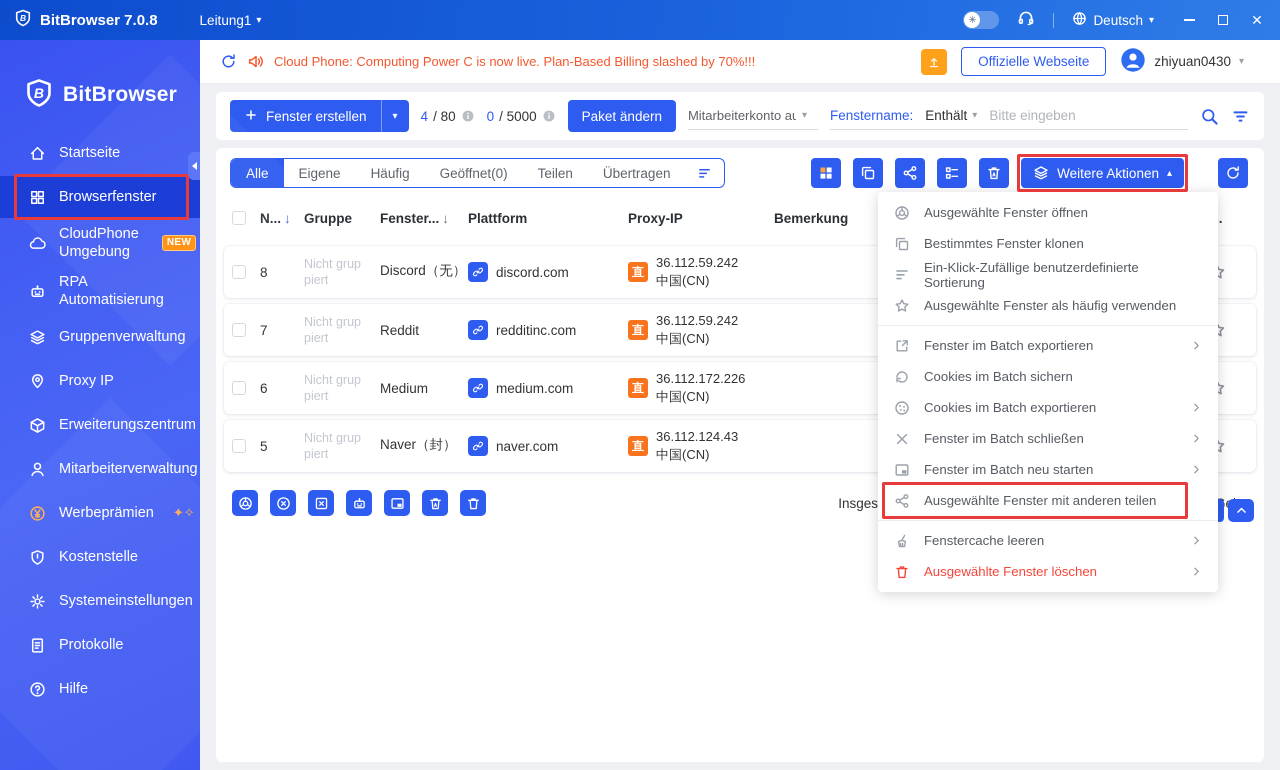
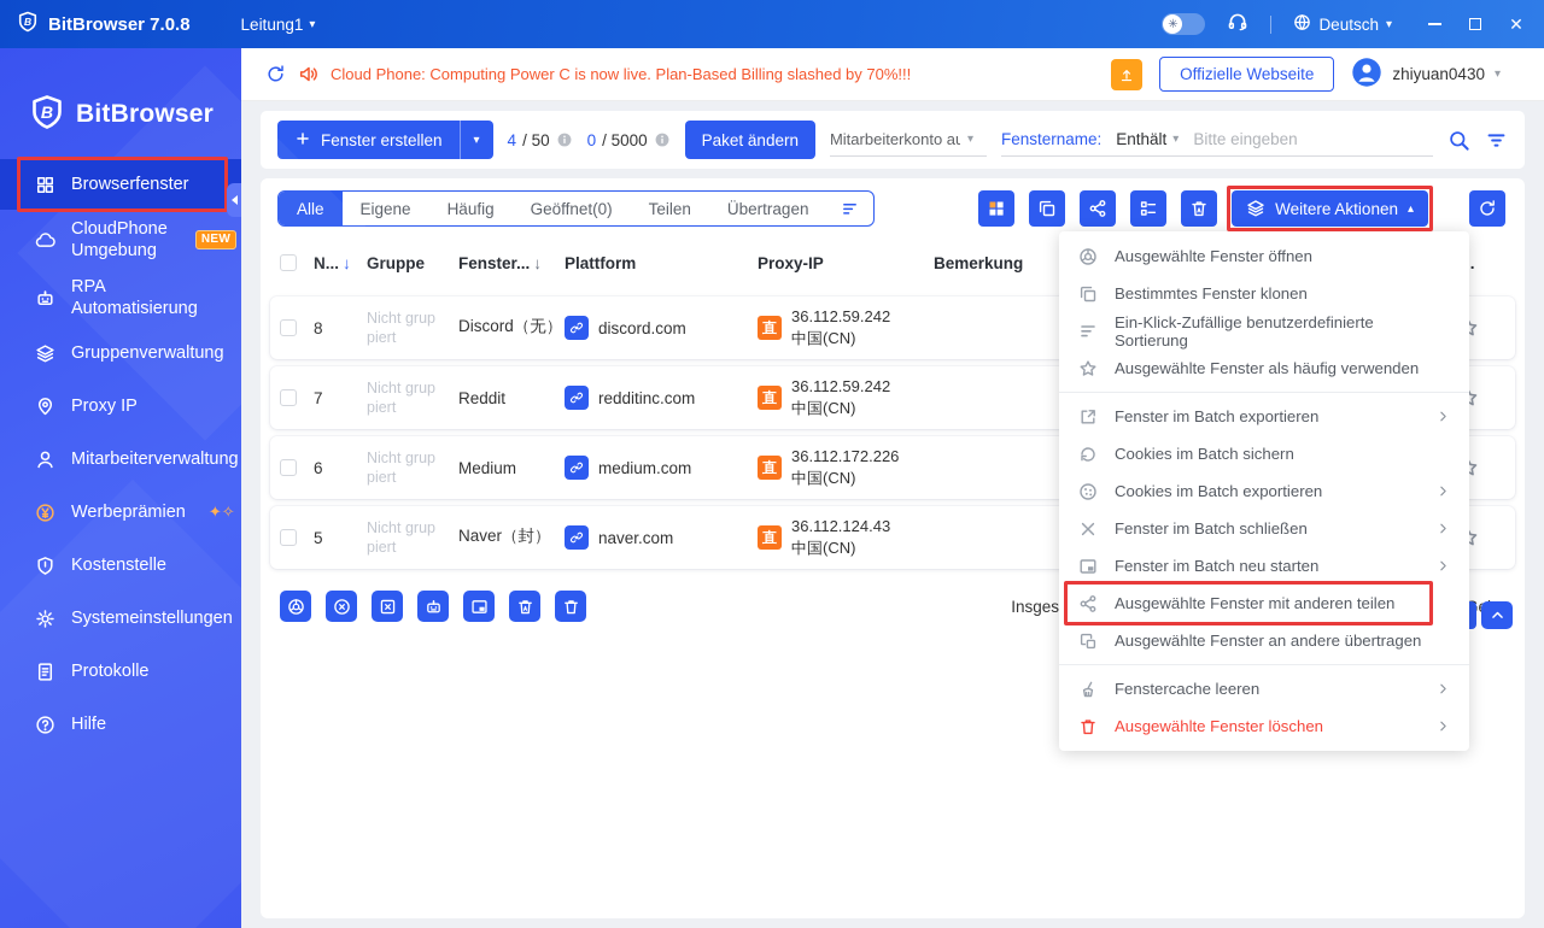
  B
  BitBrowser 7.0.8
  Leitung1
  ▾
  ✳
  Deutsch
  ▾
  ✕
  B
  BitBrowser
- Startseite
  Browserfenster
  CloudPhone
  Umgebung
  NEW
  RPA
  Automatisierung
  Gruppenverwaltung
  Proxy IP
- Erweiterungszentrum
  Mitarbeiterverwaltung
  Werbeprämien
  ✦✧
  Kostenstelle
  Systemeinstellungen
  Protokolle
  Hilfe
  Cloud Phone: Computing Power C is now live. Plan-Based Billing slashed by 70%!!!
  Offizielle Webseite
  zhiyuan0430
  ▾
  Fenster erstellen
  ▾
  4
- / 80
+ / 50
  0
  / 5000
  Paket ändern
  Mitarbeiterkonto au
  ▾
  Fenstername:
  Enthält
  ▾
  Bitte eingeben
  Eigene
  Häufig
  Geöffnet(0)
  Teilen
  Übertragen
  Weitere Aktionen
  ▴
  Fenster...
  ↓
  Plattform
  Proxy-IP
  Bemerkung
  8
  Nicht grup
  piert
  Discord（无）
  discord.com
  直
  36.112.59.242
  中国(CN)
  7
  Nicht grup
  piert
  Reddit
  redditinc.com
  直
  36.112.59.242
  中国(CN)
  6
  Nicht grup
  piert
  Medium
  medium.com
  直
  36.112.172.226
  中国(CN)
  5
  Nicht grup
  piert
  Naver（封）
  naver.com
  直
  36.112.124.43
  中国(CN)
  Ausgewählte Fenster öffnen
  Bestimmtes Fenster klonen
  Ein-Klick-Zufällige benutzerdefinierte Sortierung
  Ausgewählte Fenster als häufig verwenden
  Fenster im Batch exportieren
  Cookies im Batch sichern
  Cookies im Batch exportieren
  Fenster im Batch schließen
  Fenster im Batch neu starten
  Ausgewählte Fenster mit anderen teilen
+ Ausgewählte Fenster an andere übertragen
  Fenstercache leeren
  Ausgewählte Fenster löschen
